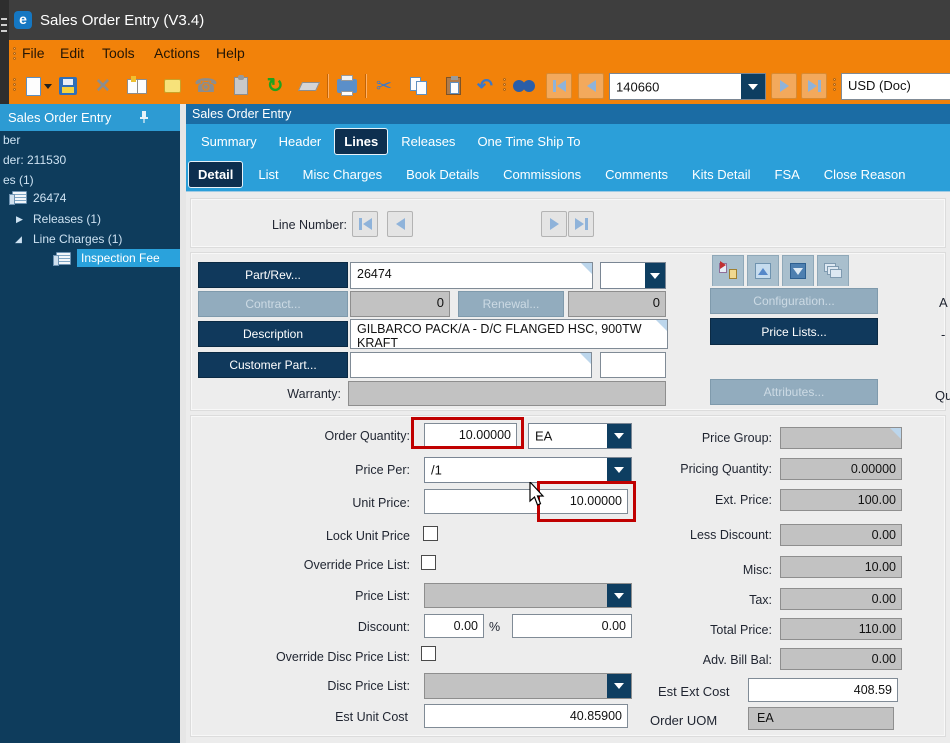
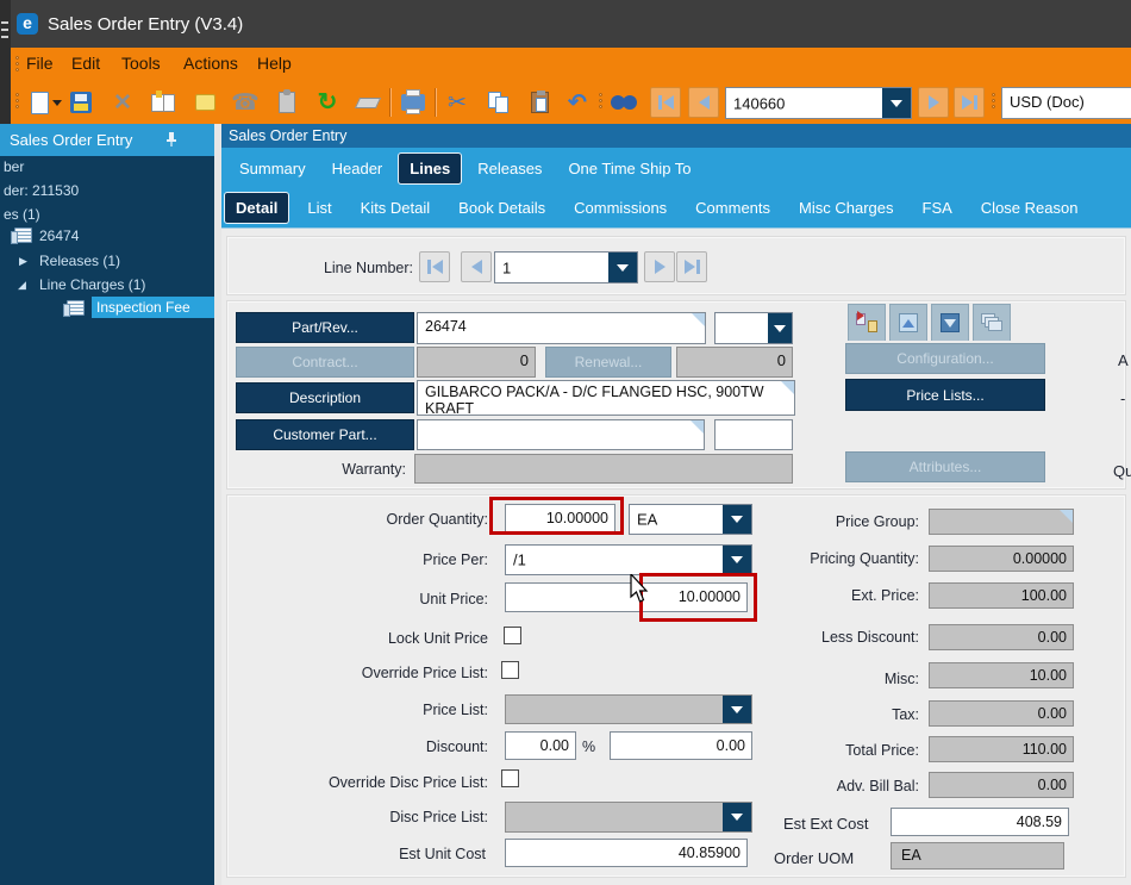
  e
  Sales Order Entry (V3.4)
  File
  Edit
  Tools
  Actions
  Help
  ✕
  ☎
  ↻
  ✂
  ↶
  140660
  USD (Doc)
  Sales Order Entry
  ber
  der: 211530
  es (1)
  26474
  ▶
  Releases (1)
  ◢
  Line Charges (1)
  Inspection Fee
  Sales Order Entry
  Summary
  Header
  Lines
  Releases
  One Time Ship To
  Detail
  List
- Misc Charges
+ Kits Detail
  Book Details
  Commissions
  Comments
- Kits Detail
+ Misc Charges
  FSA
  Close Reason
  Line Number:
+ 1
  Part/Rev...
  26474
  Contract...
  0
  Renewal...
  0
  Description
  GILBARCO PACK/A - D/C FLANGED HSC, 900TW KRAFT
  Customer Part...
  Warranty:
  Configuration...
  Price Lists...
  Attributes...
  A
  -
  Qu
  Order Quantity:
  10.00000
  EA
  Price Per:
  /1
  Unit Price:
  10.00000
  Lock Unit Price
  Override Price List:
  Price List:
  Discount:
  0.00
  %
  0.00
  Override Disc Price List:
  Disc Price List:
  Est Unit Cost
  40.85900
  Price Group:
  Pricing Quantity:
  0.00000
  Ext. Price:
  100.00
  Less Discount:
  0.00
  Misc:
  10.00
  Tax:
  0.00
  Total Price:
  110.00
  Adv. Bill Bal:
  0.00
  Est Ext Cost
  408.59
  Order UOM
  EA
